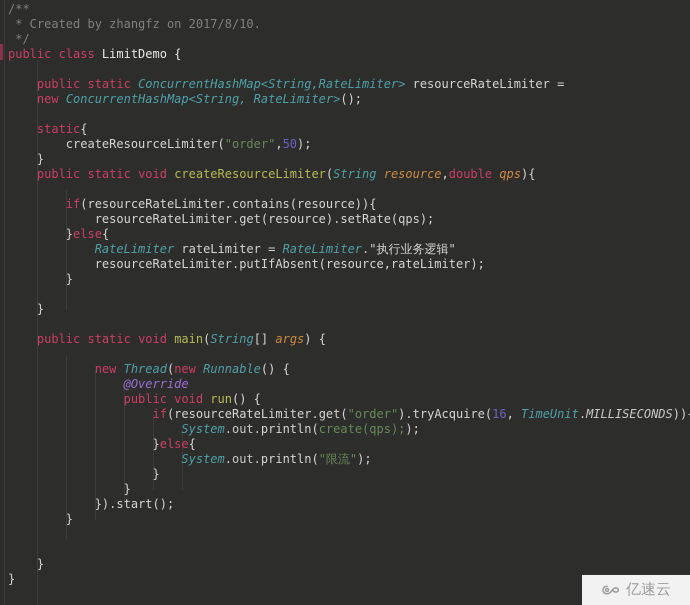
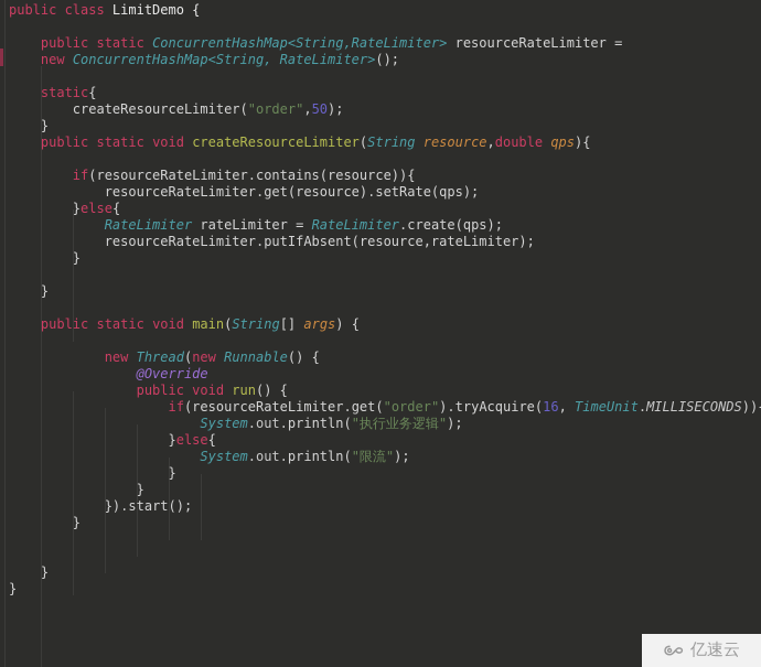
- /**
- * Created by zhangfz on 2017/8/10.
- */
  public class LimitDemo {
  public static ConcurrentHashMap<String,RateLimiter> resourceRateLimiter =
  new ConcurrentHashMap<String, RateLimiter>();
  static{
  createResourceLimiter("order",50);
  }
  public static void createResourceLimiter(String resource,double qps){
  if(resourceRateLimiter.contains(resource)){
  resourceRateLimiter.get(resource).setRate(qps);
  }else{
- RateLimiter rateLimiter = RateLimiter."执行业务逻辑"
+ RateLimiter rateLimiter = RateLimiter.create(qps);
  resourceRateLimiter.putIfAbsent(resource,rateLimiter);
  }
  }
  public static void main(String[] args) {
  new Thread(new Runnable() {
  @Override
  public void run() {
  if(resourceRateLimiter.get("order").tryAcquire(16, TimeUnit.MILLISECONDS))
- System.out.println(create(qps););
+ System.out.println("执行业务逻辑");
  }else{
  System.out.println("限流");
  }
  }
  }).start();
  }
  }
  }
  亿速云
